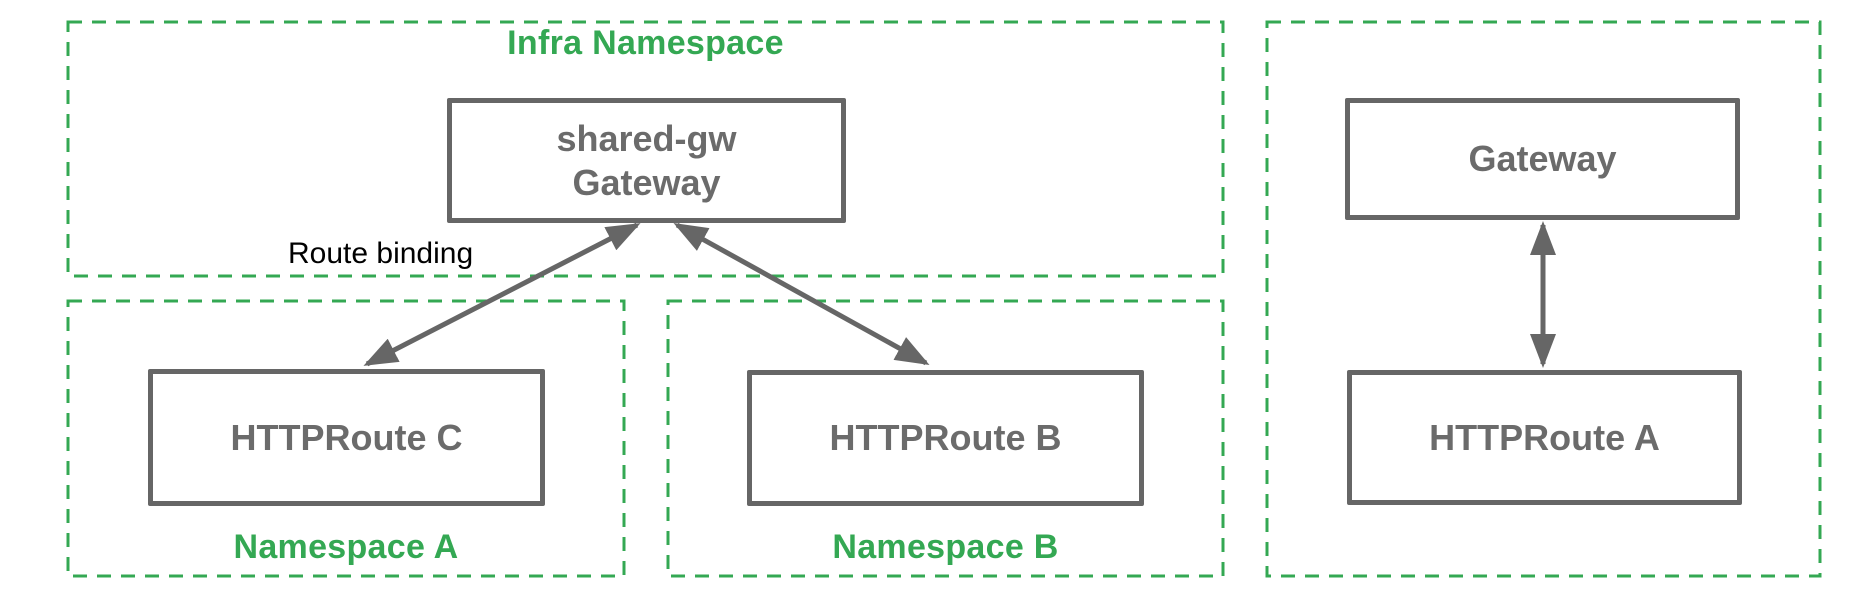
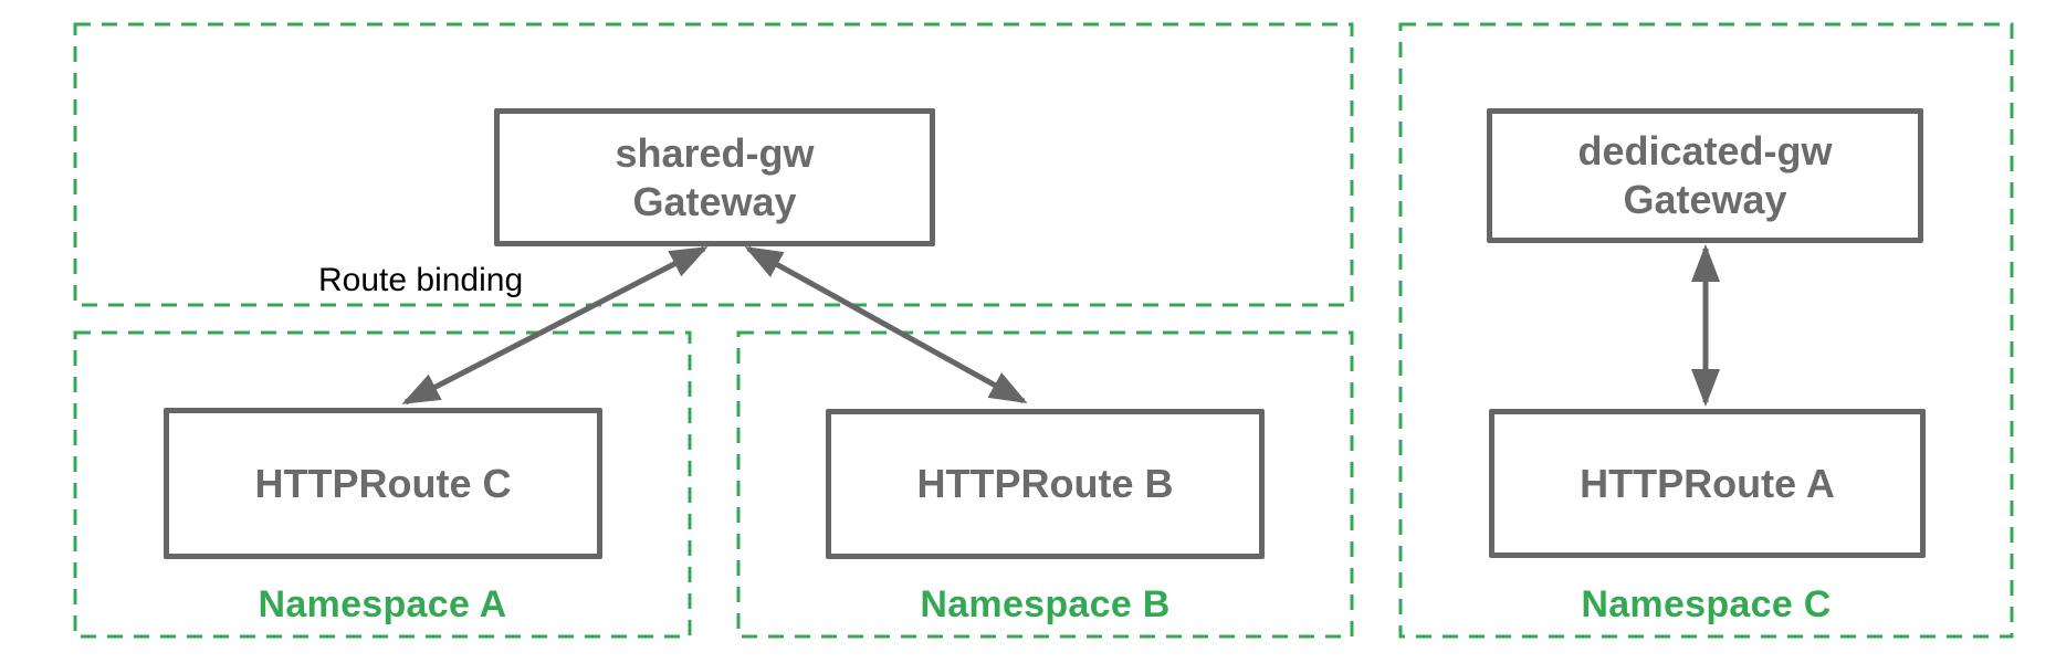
- Infra Namespace
  Namespace A
  Namespace B
+ Namespace C
  shared-gw
  Gateway
+ dedicated-gw
  Gateway
  HTTPRoute C
  HTTPRoute B
  HTTPRoute A
  Route binding
